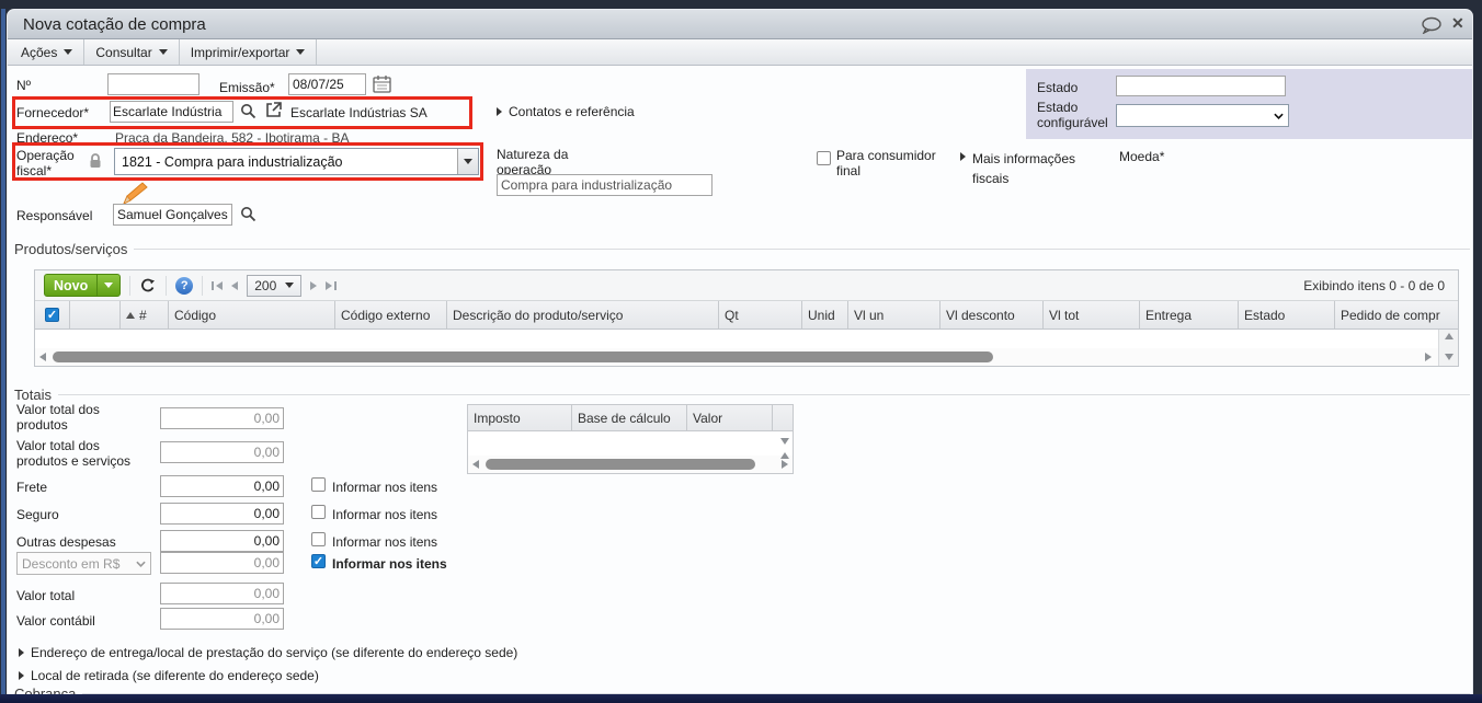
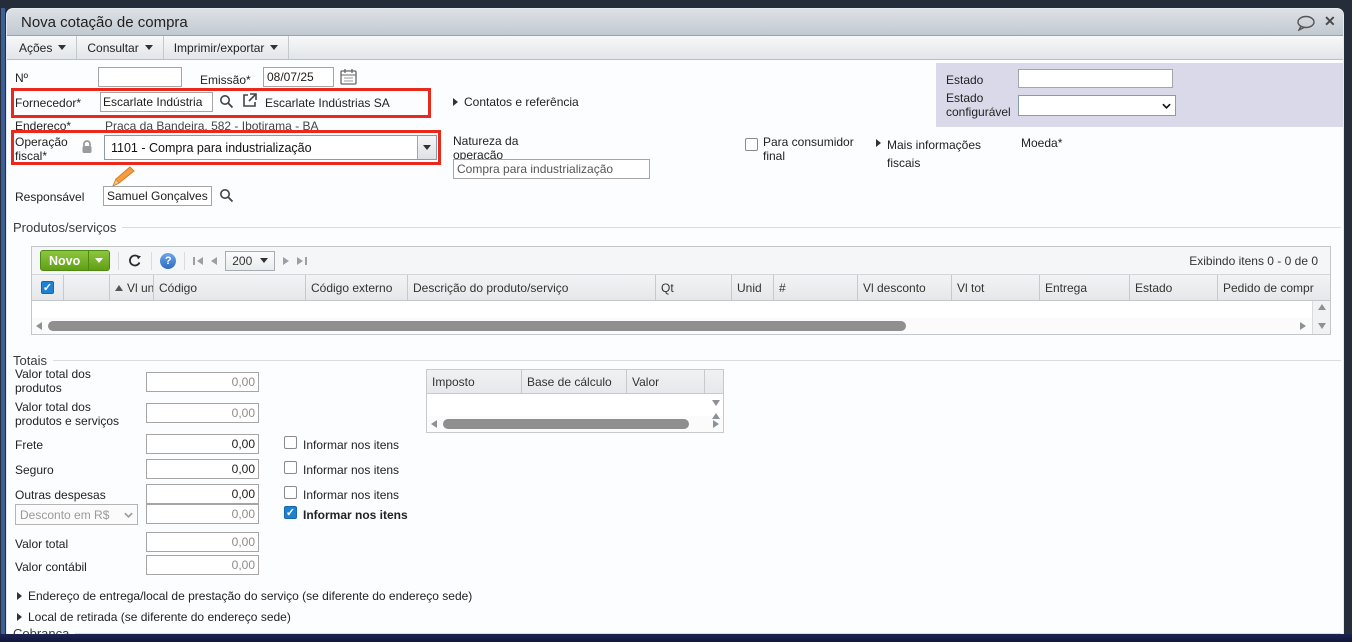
  Nova cotação de compra
  ✕
  Ações
  Consultar
  Imprimir/exportar
  Estado
  Estado configurável
  Nº
  Emissão*
  08/07/25
  Fornecedor*
  Escarlate Indústria
  Escarlate Indústrias SA
  Contatos e referência
  Endereço*
  Praça da Bandeira, 582 - Ibotirama - BA
  Operação fiscal*
- 1821 - Compra para industrialização
+ 1101 - Compra para industrialização
  Natureza da operação
  Compra para industrialização
  Para consumidor final
  Mais informações fiscais
  Moeda*
  Responsável
  Samuel Gonçalves
  Produtos/serviços
  Novo
  ?
  200
  Exibindo itens 0 - 0 de 0
  ✓
- #
+ Vl un
  Código
  Código externo
  Descrição do produto/serviço
  Qt
  Unid
- Vl un
+ #
  Vl desconto
  Vl tot
  Entrega
  Estado
  Pedido de compr
  Totais
  Valor total dos produtos
  0,00
  Valor total dos produtos e serviços
  0,00
  Frete
  0,00
  Informar nos itens
  Seguro
  0,00
  Informar nos itens
  Outras despesas
  0,00
  Informar nos itens
  Desconto em R$
  0,00
  ✓
  Informar nos itens
  Valor total
  0,00
  Valor contábil
  0,00
  Imposto
  Base de cálculo
  Valor
  Endereço de entrega/local de prestação do serviço (se diferente do endereço sede)
  Local de retirada (se diferente do endereço sede)
